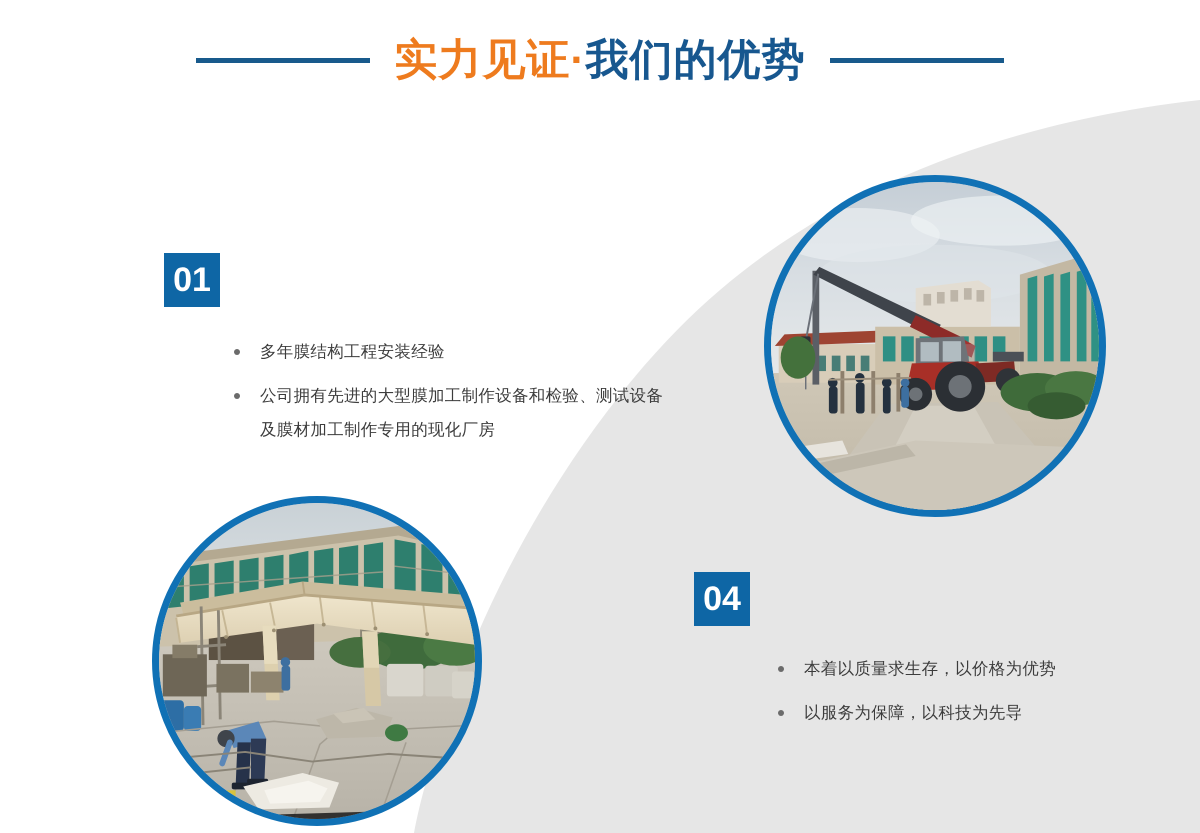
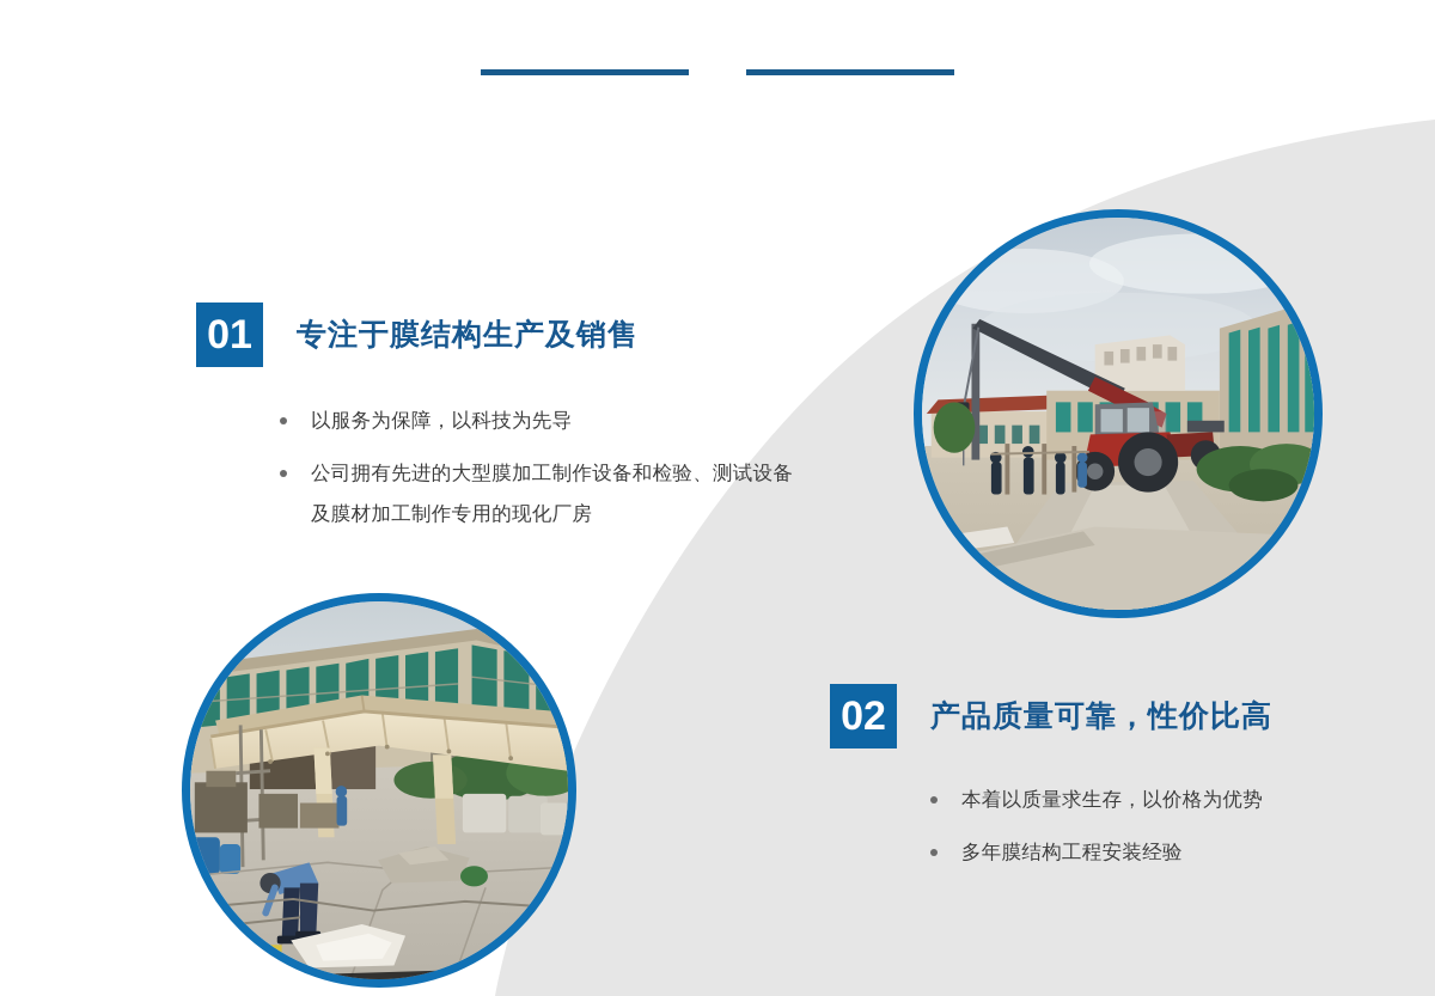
- 实力见证·我们的优势
  01
+ 专注于膜结构生产及销售
- 多年膜结构工程安装经验
+ 以服务为保障，以科技为先导
  公司拥有先进的大型膜加工制作设备和检验、测试设备及膜材加工制作专用的现化厂房
- 04
+ 02
+ 产品质量可靠，性价比高
  本着以质量求生存，以价格为优势
- 以服务为保障，以科技为先导
+ 多年膜结构工程安装经验
